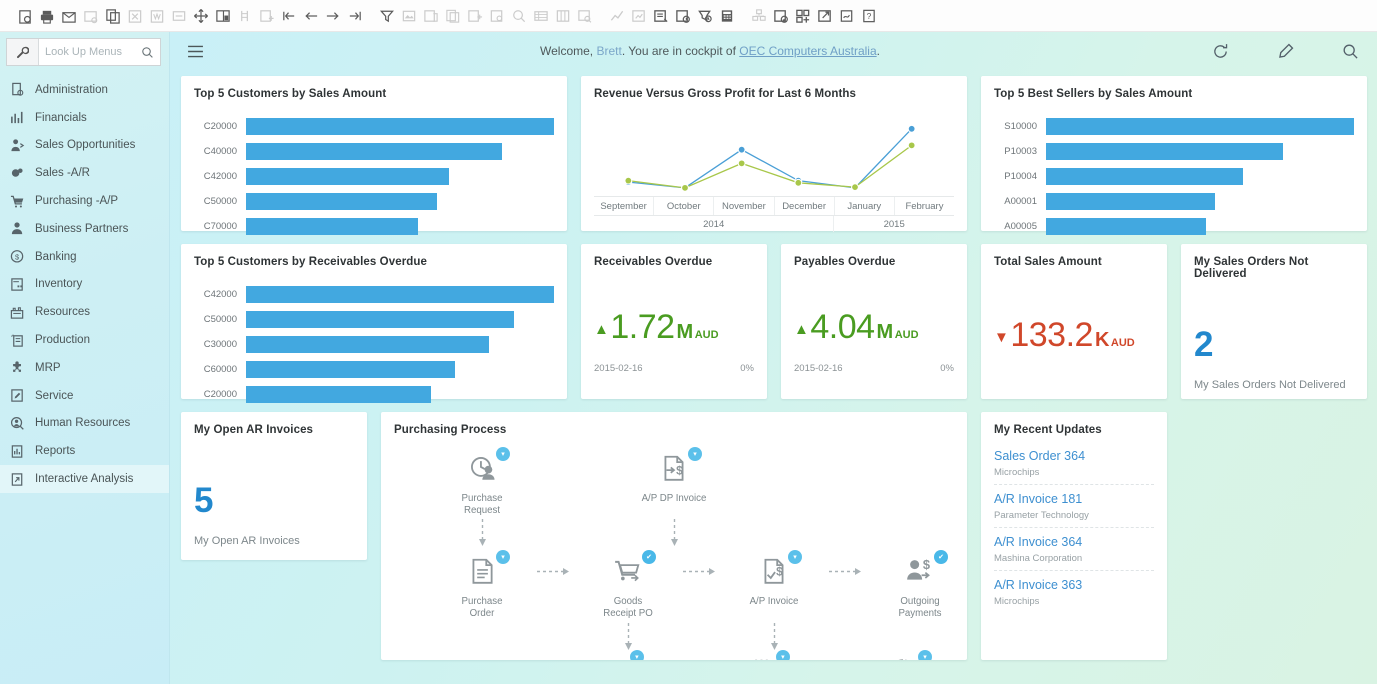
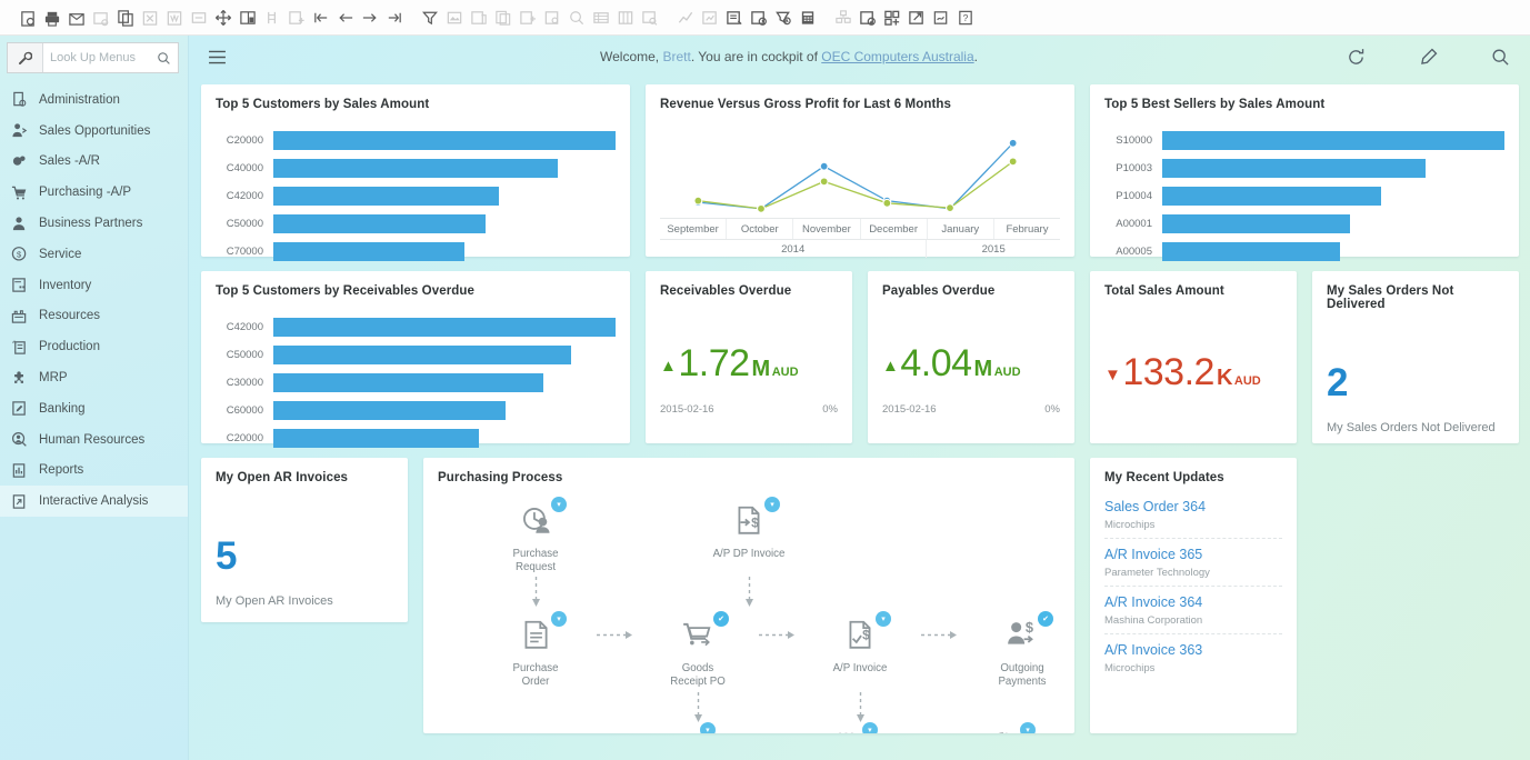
  ?
  Look Up Menus
  Administration
- Financials
  Sales Opportunities
  Sales -A/R
  Purchasing -A/P
  Business Partners
  $
- Banking
+ Service
  Inventory
  Resources
  Production
  MRP
- Service
+ Banking
  Human Resources
  Reports
  Interactive Analysis
  Welcome, Brett. You are in cockpit of OEC Computers Australia.
  Top 5 Customers by Sales Amount
  C20000
  C40000
  C42000
  C50000
  C70000
  Revenue Versus Gross Profit for Last 6 Months
  September
  October
  November
  December
  January
  February
  2014
  2015
  Top 5 Best Sellers by Sales Amount
  S10000
  P10003
  P10004
  A00001
  A00005
  Top 5 Customers by Receivables Overdue
  C42000
  C50000
  C30000
  C60000
  C20000
  Receivables Overdue
  ▲
  1.72
  M
  AUD
  2015-02-16
  0%
  Payables Overdue
  ▲
  4.04
  M
  AUD
  2015-02-16
  0%
  Total Sales Amount
  ▼
  133.2
  K
  AUD
  My Sales Orders Not Delivered
  2
  My Sales Orders Not Delivered
  My Open AR Invoices
  5
  My Open AR Invoices
  Purchasing Process
  Purchase
  Request
  $
  A/P DP Invoice
  Purchase
  Order
  Goods
  Receipt PO
  $
  A/P Invoice
  $
  Outgoing
  Payments
  My Recent Updates
  Sales Order 364
  Microchips
- A/R Invoice 181
+ A/R Invoice 365
  Parameter Technology
  A/R Invoice 364
  Mashina Corporation
  A/R Invoice 363
  Microchips
